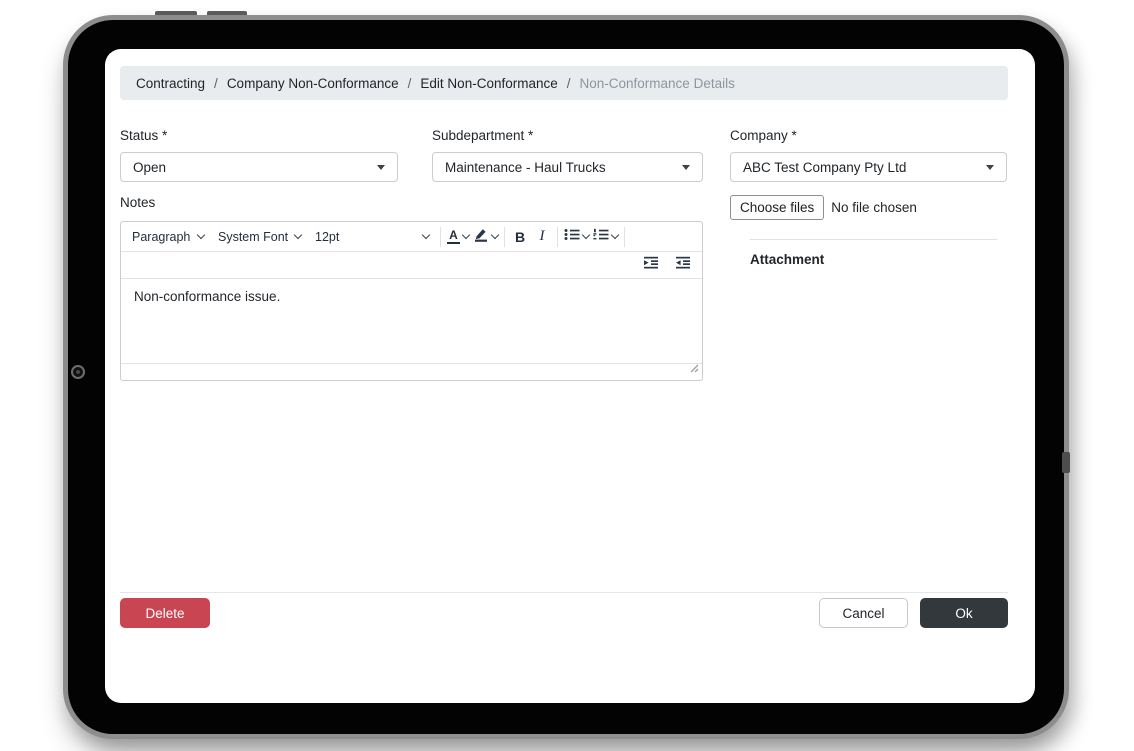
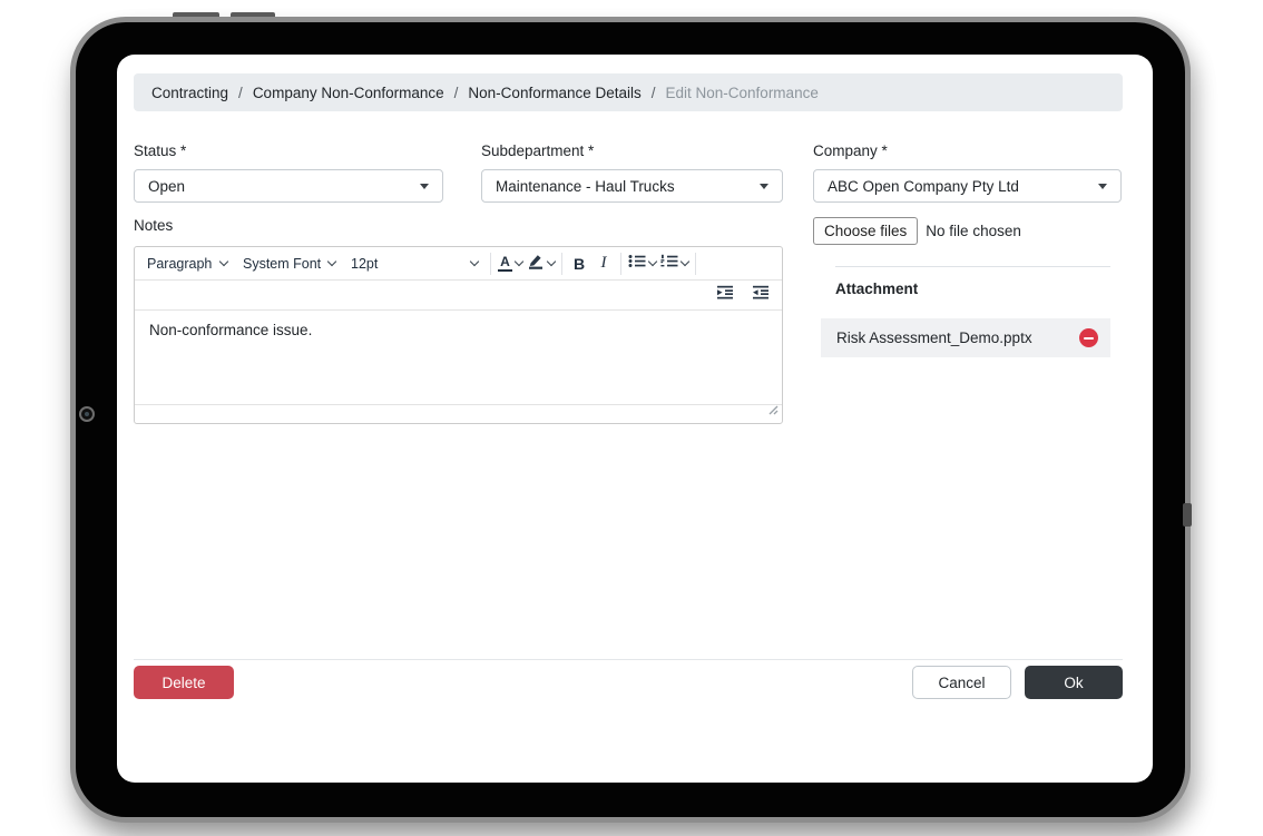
  Contracting
  /
  Company Non-Conformance
  /
- Edit Non-Conformance
+ Non-Conformance Details
  /
- Non-Conformance Details
+ Edit Non-Conformance
  Status *
  Open
  Subdepartment *
  Maintenance - Haul Trucks
  Company *
- ABC Test Company Pty Ltd
+ ABC Open Company Pty Ltd
  Notes
  Paragraph
  System Font
  12pt
  A
  B
  I
  Non-conformance issue.
  Choose files
  No file chosen
  Attachment
+ Risk Assessment_Demo.pptx
  Delete
  Cancel
  Ok
